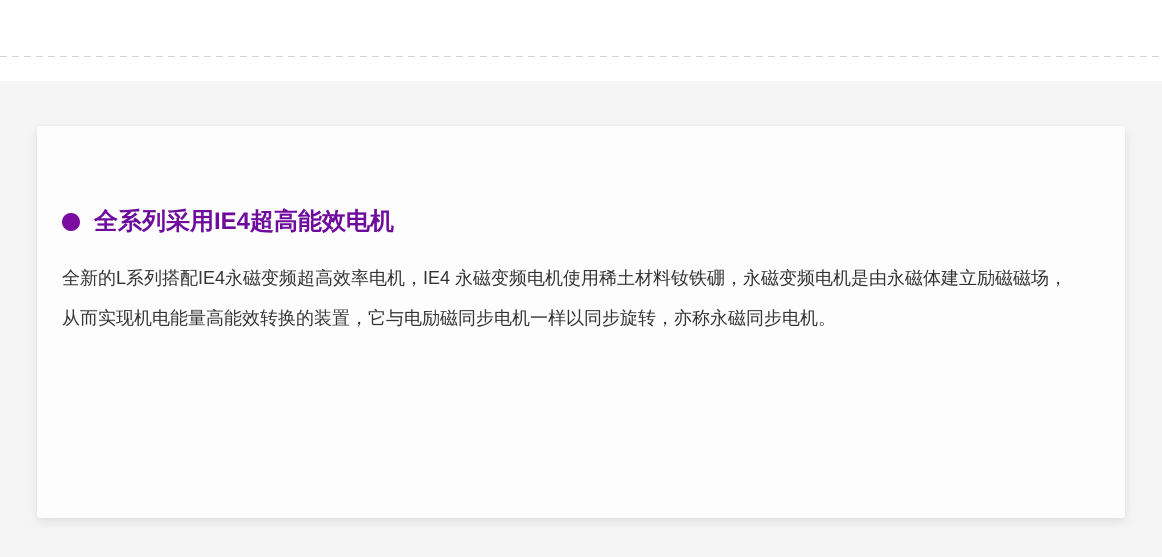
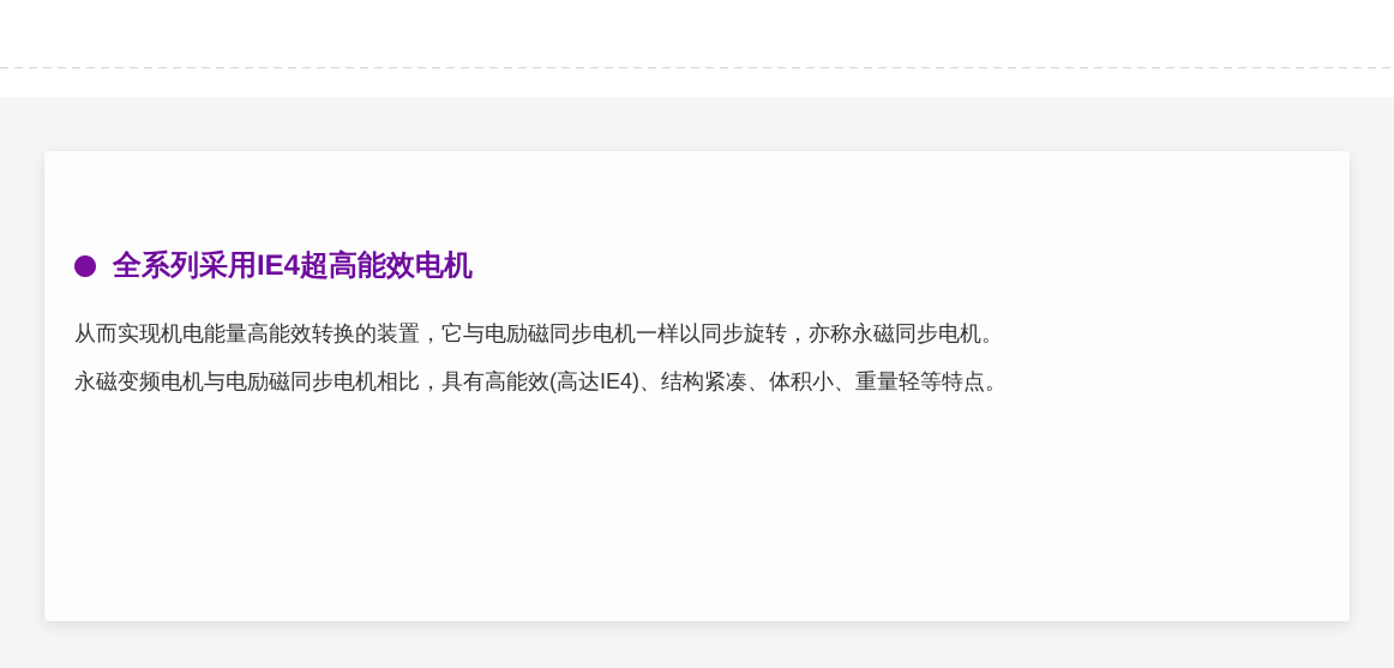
  全系列采用IE4超高能效电机
- 全新的L系列搭配IE4永磁变频超高效率电机，IE4 永磁变频电机使用稀土材料钕铁硼，永磁变频电机是由永磁体建立励磁磁场，
  从而实现机电能量高能效转换的装置，它与电励磁同步电机一样以同步旋转，亦称永磁同步电机。
+ 永磁变频电机与电励磁同步电机相比，具有高能效(高达IE4)、结构紧凑、体积小、重量轻等特点。
